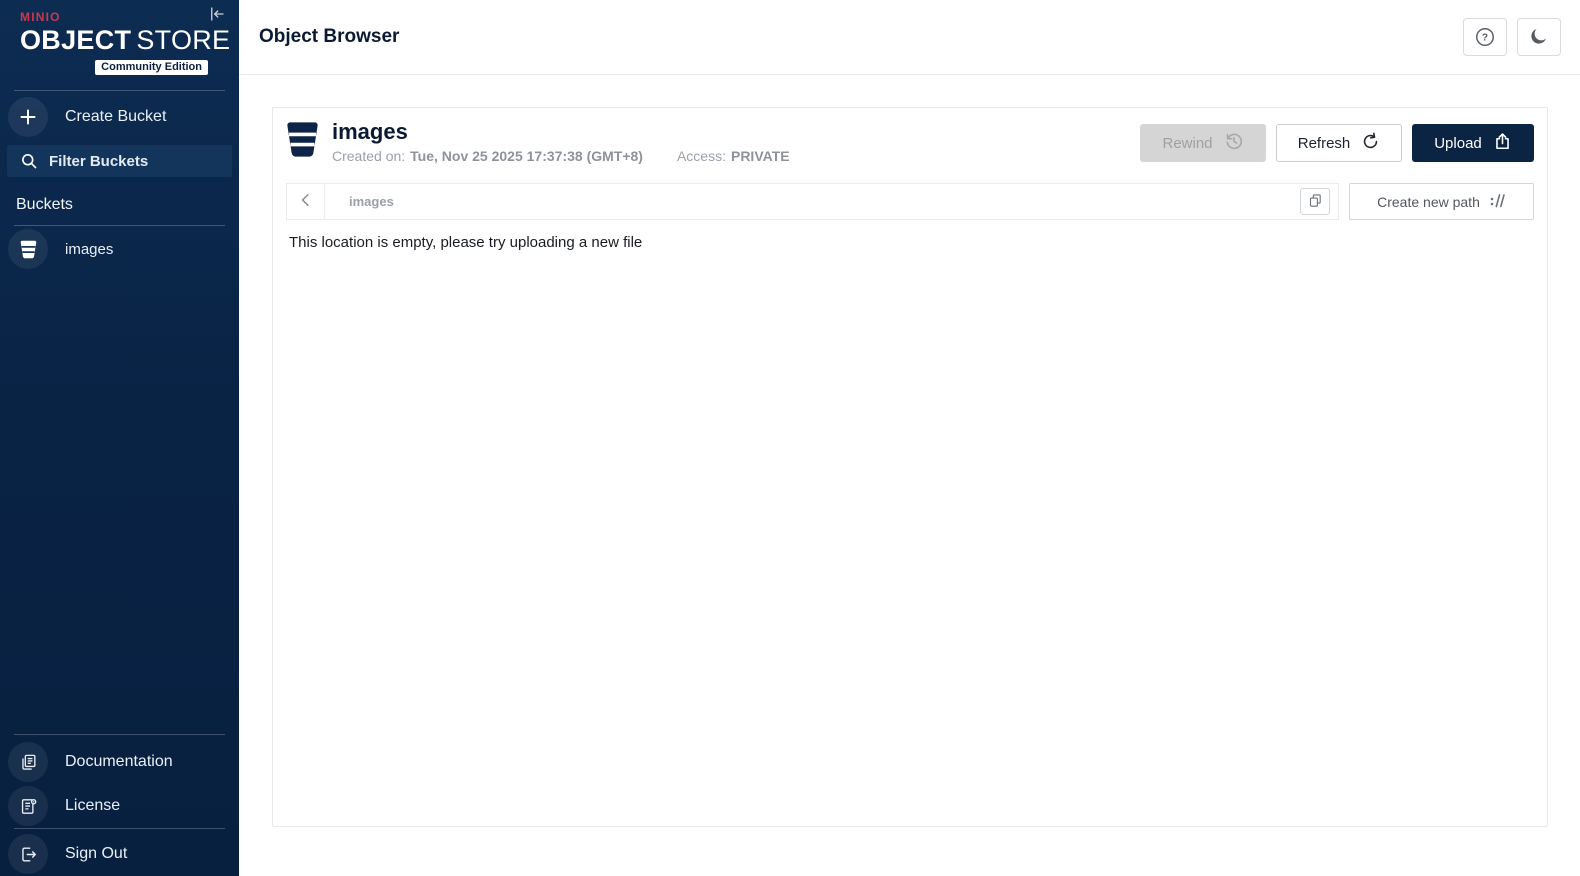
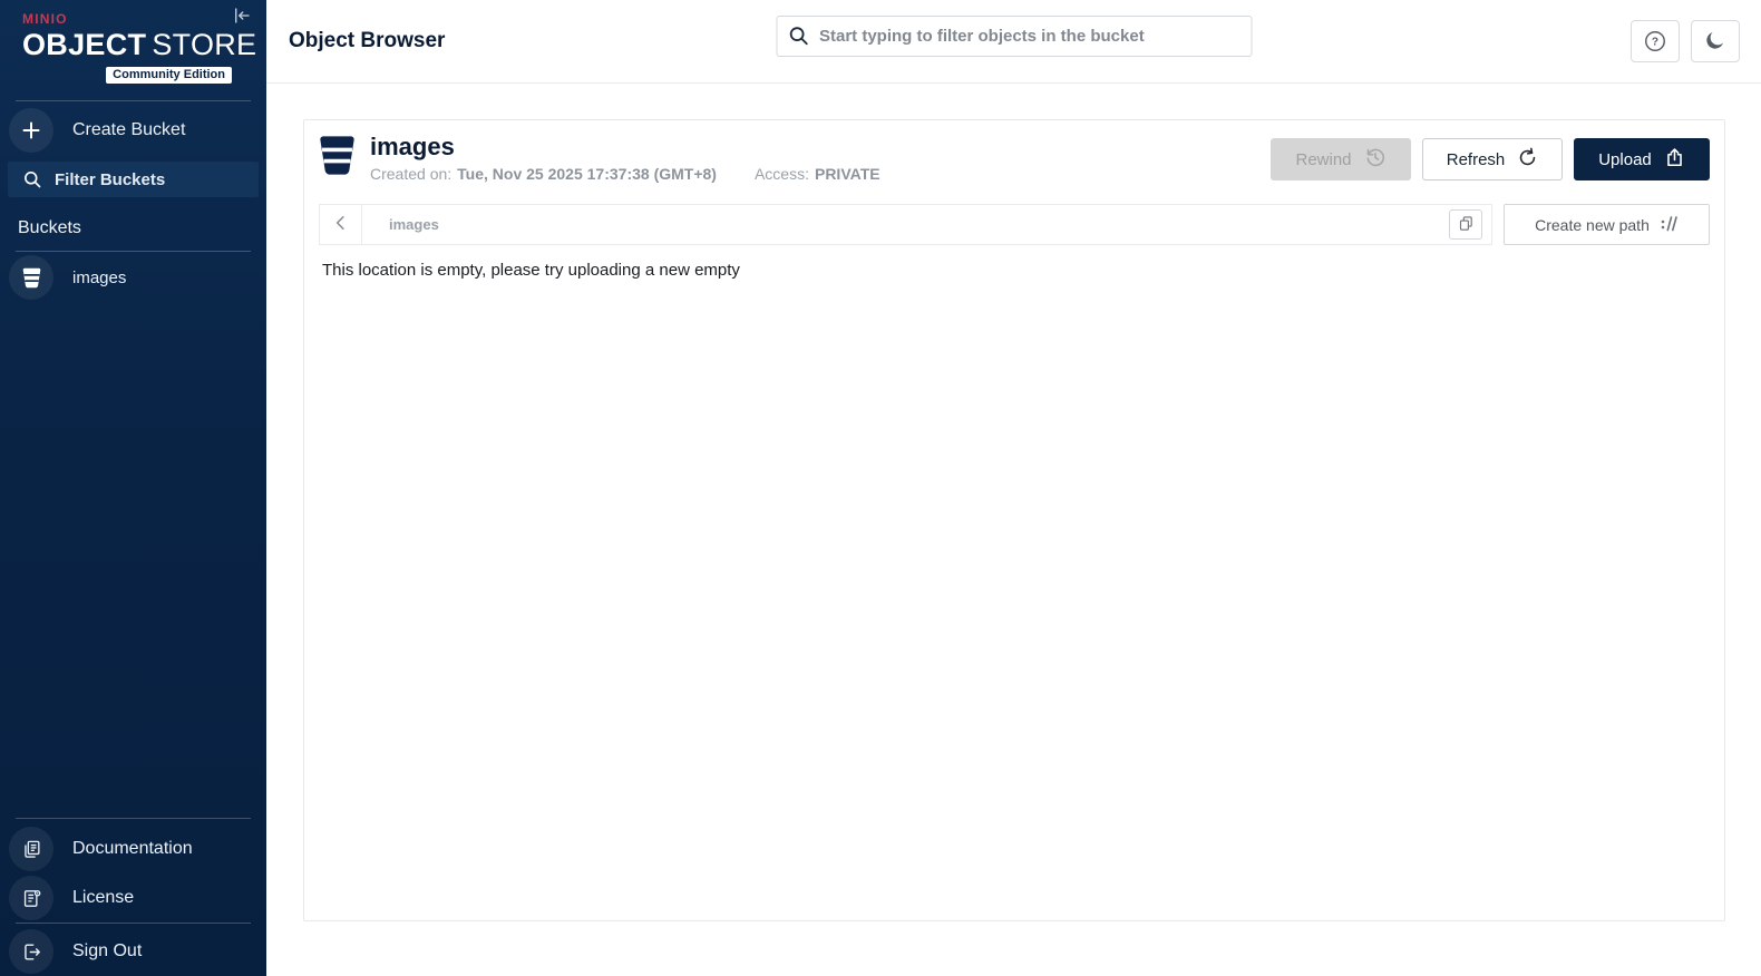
  MINIO
  OBJECT STORE
  Community Edition
  Create Bucket
  Filter Buckets
  Buckets
  images
  Documentation
  License
  Sign Out
  Object Browser
+ Start typing to filter objects in the bucket
  ?
  images
  Created on:
  Tue, Nov 25 2025 17:37:38 (GMT+8)
  Access:
  PRIVATE
  Rewind
  Refresh
  Upload
  images
  Create new path
- This location is empty, please try uploading a new file
+ This location is empty, please try uploading a new empty
